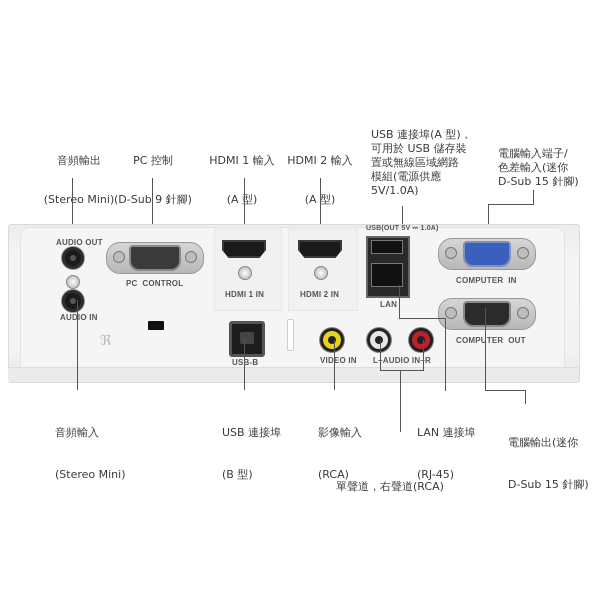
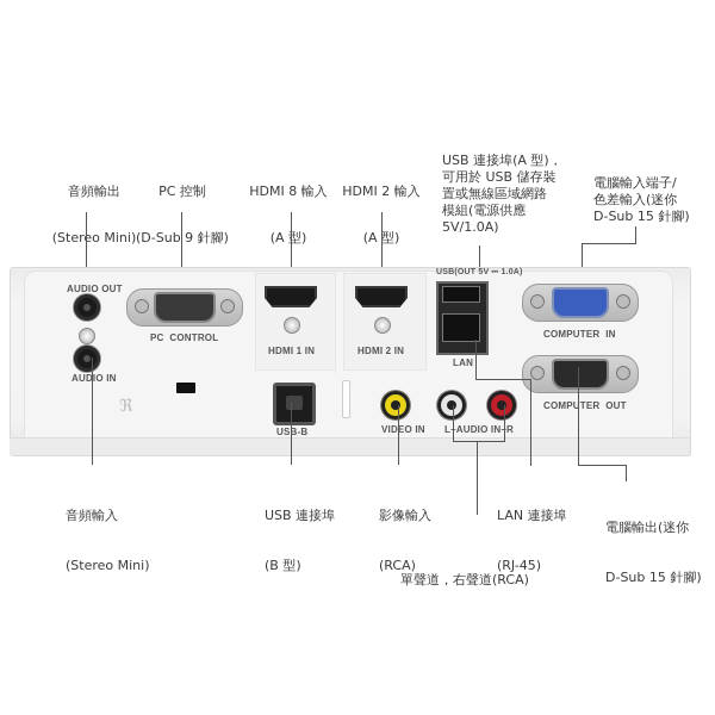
  音頻輸出
  (Stereo Mini)
  PC 控制
  (D-Sub 9 針腳)
- HDMI 1 輸入
+ HDMI 8 輸入
  (A 型)
  HDMI 2 輸入
  (A 型)
  USB 連接埠(A 型)，
  可用於 USB 儲存裝
  置或無線區域網路
  模組(電源供應
  5V/1.0A)
  電腦輸入端子/
  色差輸入(迷你
  D-Sub 15 針腳)
  AUDIO OUT
  AUDIO IN
  PC CONTROL
  HDMI 1 IN
  HDMI 2 IN
  LAN
  COMPUTER IN
  COMPUTER OUT
  ℜ
  USB-B
  VIDEO IN
  LAUDIO INR
  音頻輸入
  (Stereo Mini)
  USB 連接埠
  (B 型)
  影像輸入
  (RCA)
  LAN 連接埠
  (RJ-45)
  電腦輸出(迷你
  D-Sub 15 針腳)
  單聲道，右聲道(RCA)
